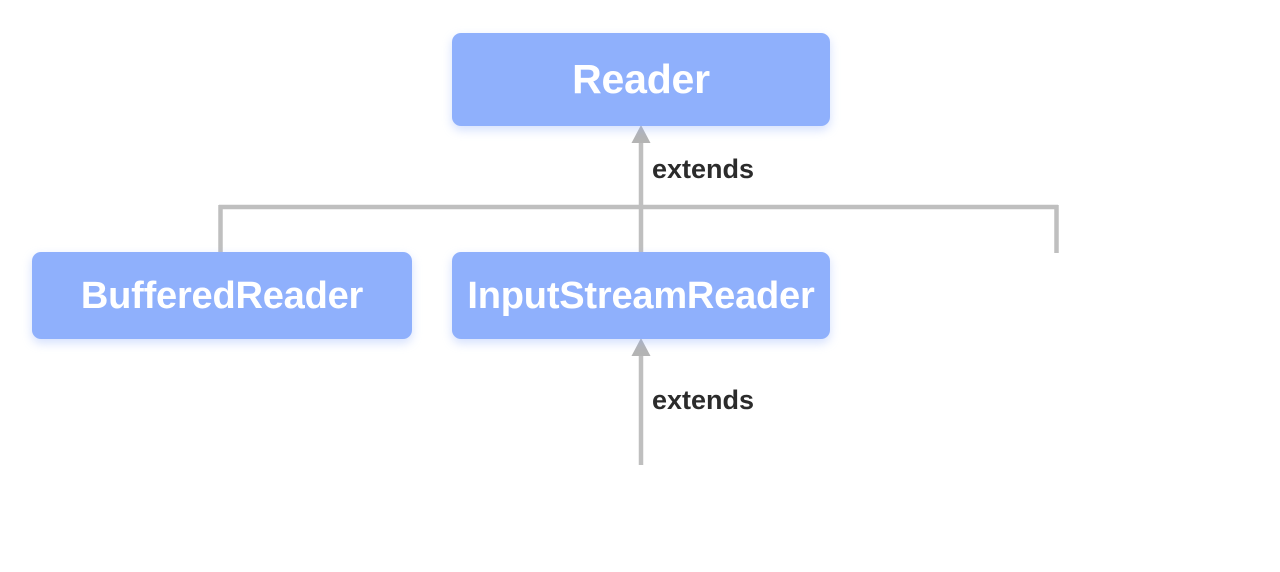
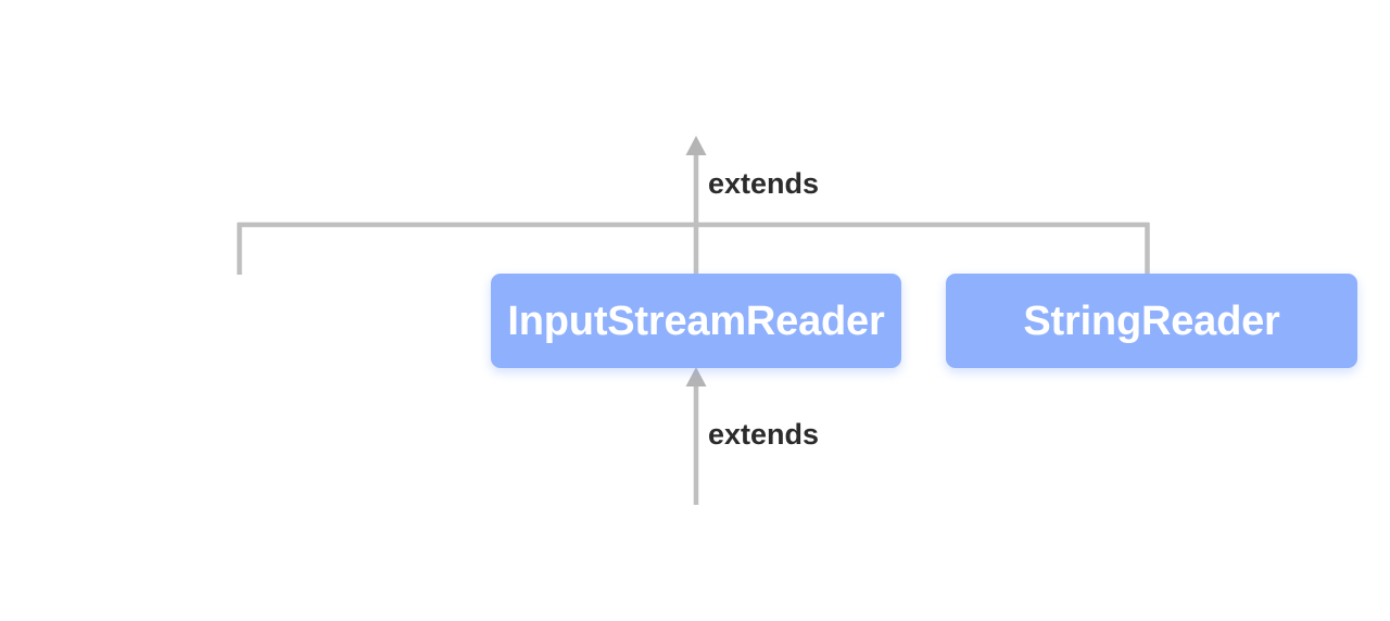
- Reader
- BufferedReader
  InputStreamReader
+ StringReader
  extends
  extends
